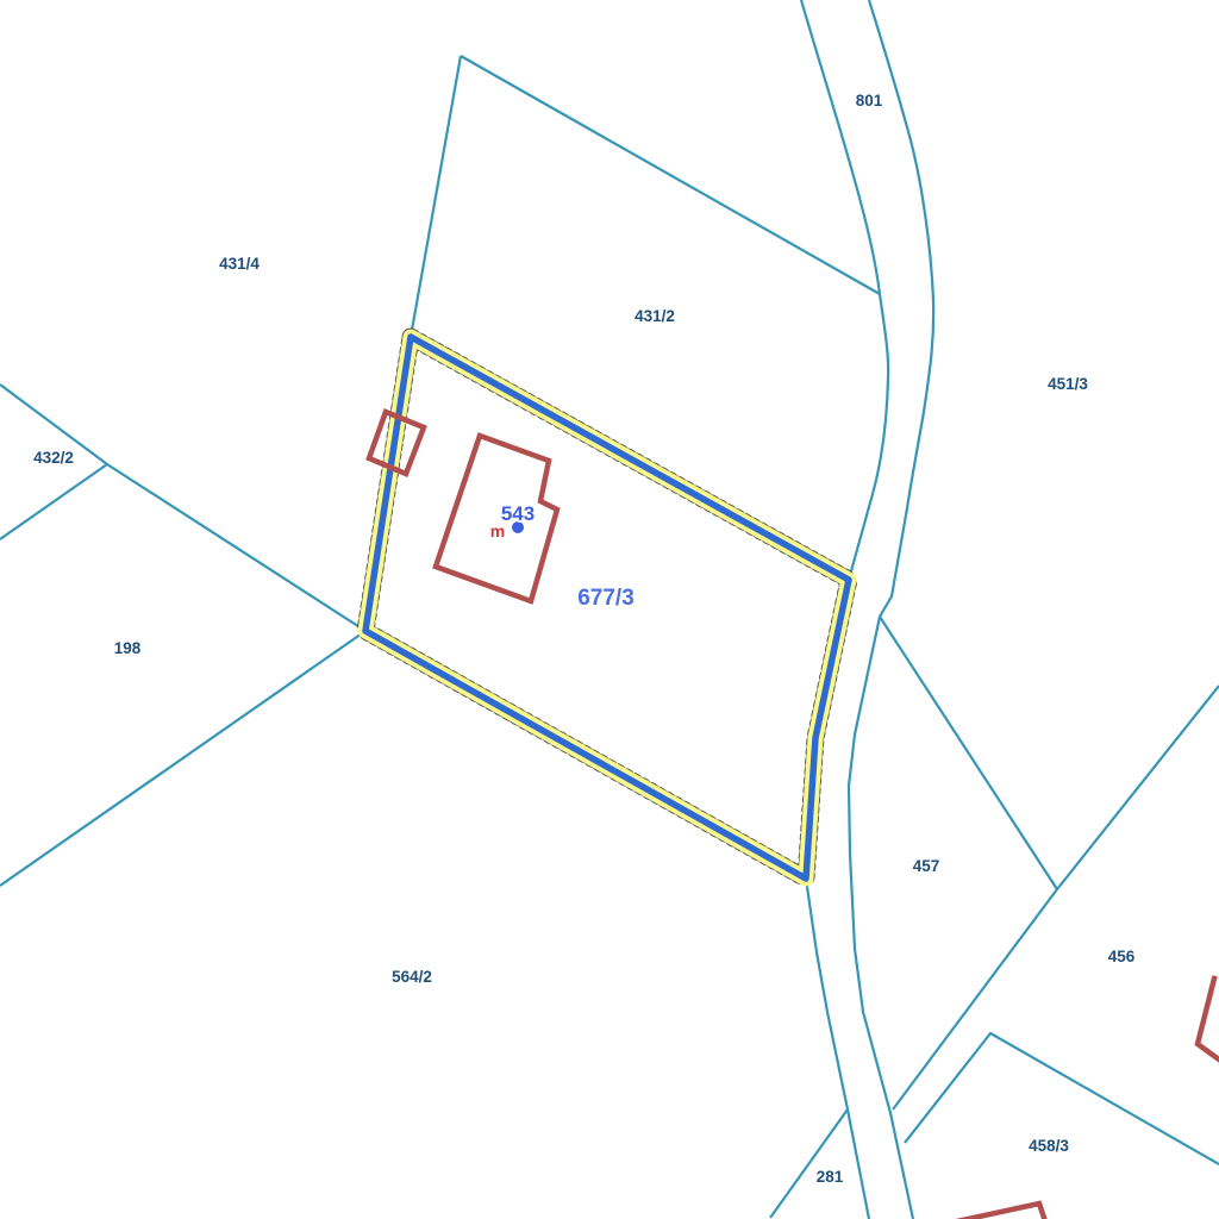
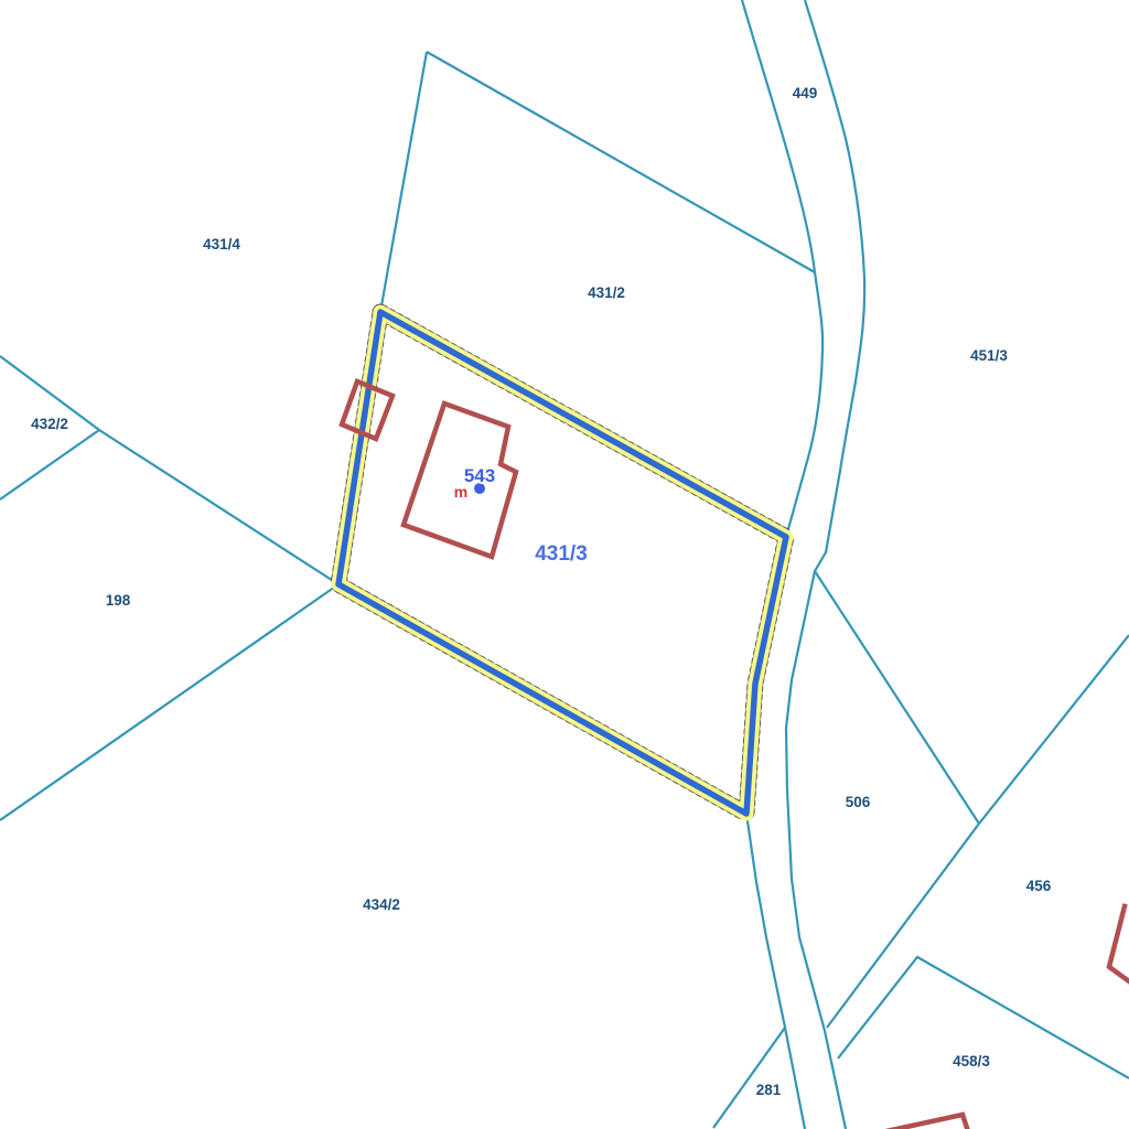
- 801
+ 449
  431/4
  431/2
  451/3
  432/2
  198
- 564/2
+ 434/2
- 457
+ 506
  456
  458/3
  281
- 677/3
+ 431/3
  543
  m
